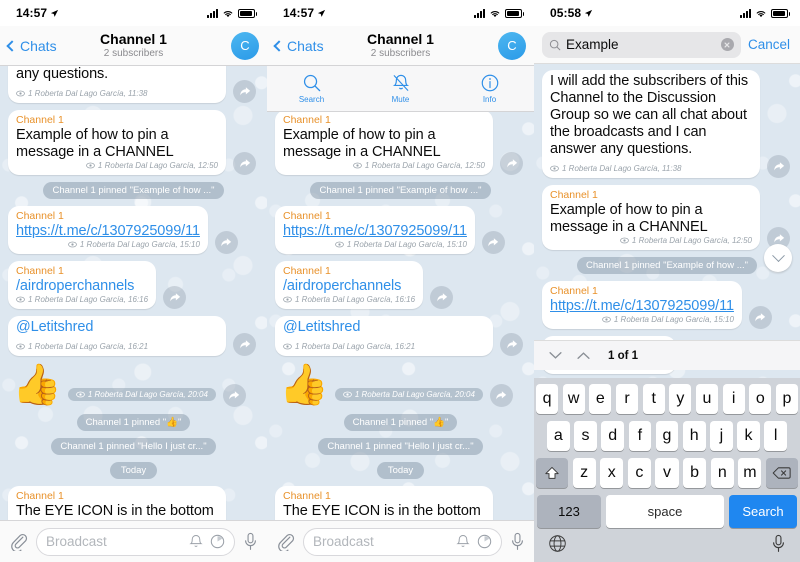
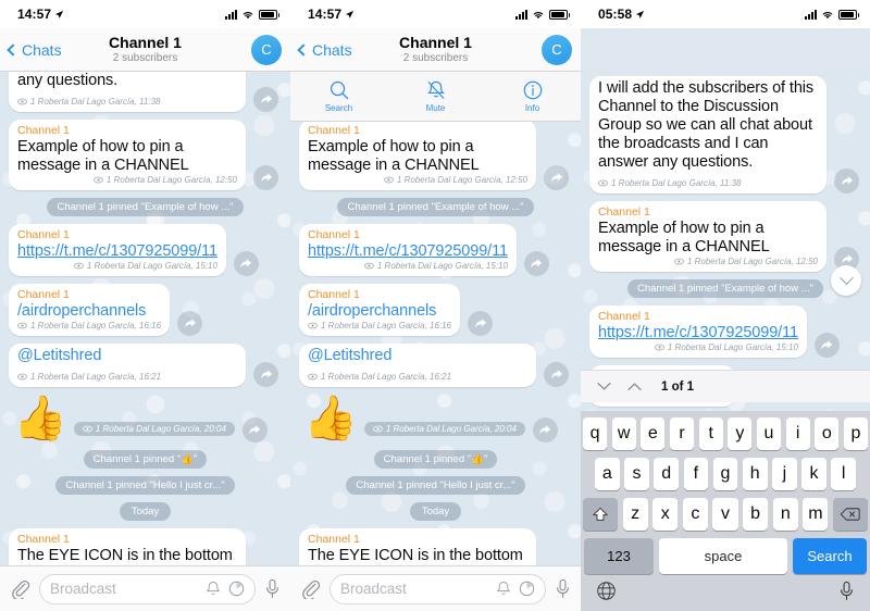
  14:57
  Chats
  Channel 1
  2 subscribers
  C
  1 Roberta Dal Lago García, 11:38
  Channel 1
  Example of how to pin a message in a CHANNEL
  1 Roberta Dal Lago García, 12:50
  Channel 1 pinned "Example of how ..."
  Channel 1
  https://t.me/c/1307925099/11
  1 Roberta Dal Lago García, 15:10
  Channel 1
  /airdroperchannels
  1 Roberta Dal Lago García, 16:16
  @Letitshred
  1 Roberta Dal Lago García, 16:21
  👍
  1 Roberta Dal Lago García, 20:04
  Channel 1 pinned "👍"
  Channel 1 pinned "Hello I just cr..."
  Today
  Channel 1
  Broadcast
  14:57
  Chats
  Channel 1
  2 subscribers
  C
  Search
  Mute
  Info
  Channel 1
  Example of how to pin a message in a CHANNEL
  1 Roberta Dal Lago García, 12:50
  Channel 1 pinned "Example of how ..."
  Channel 1
  https://t.me/c/1307925099/11
  1 Roberta Dal Lago García, 15:10
  Channel 1
  /airdroperchannels
  1 Roberta Dal Lago García, 16:16
  @Letitshred
  1 Roberta Dal Lago García, 16:21
  👍
  1 Roberta Dal Lago García, 20:04
  Channel 1 pinned "👍"
  Channel 1 pinned "Hello I just cr..."
  Today
  Channel 1
  Broadcast
  05:58
- Example
- Cancel
  I will add the subscribers of this Channel to the Discussion Group so we can all chat about the broadcasts and I can answer any questions.
  1 Roberta Dal Lago García, 11:38
  Channel 1
  Example of how to pin a message in a CHANNEL
  1 Roberta Dal Lago García, 12:50
  Channel 1 pinned "Example of how ..."
  Channel 1
  https://t.me/c/1307925099/11
  1 Roberta Dal Lago García, 15:10
  1 of 1
  q
  w
  e
  r
  t
  y
  u
  i
  o
  p
  a
  s
  d
  f
  g
  h
  j
  k
  l
  z
  x
  c
  v
  b
  n
  m
  123
  space
  Search
